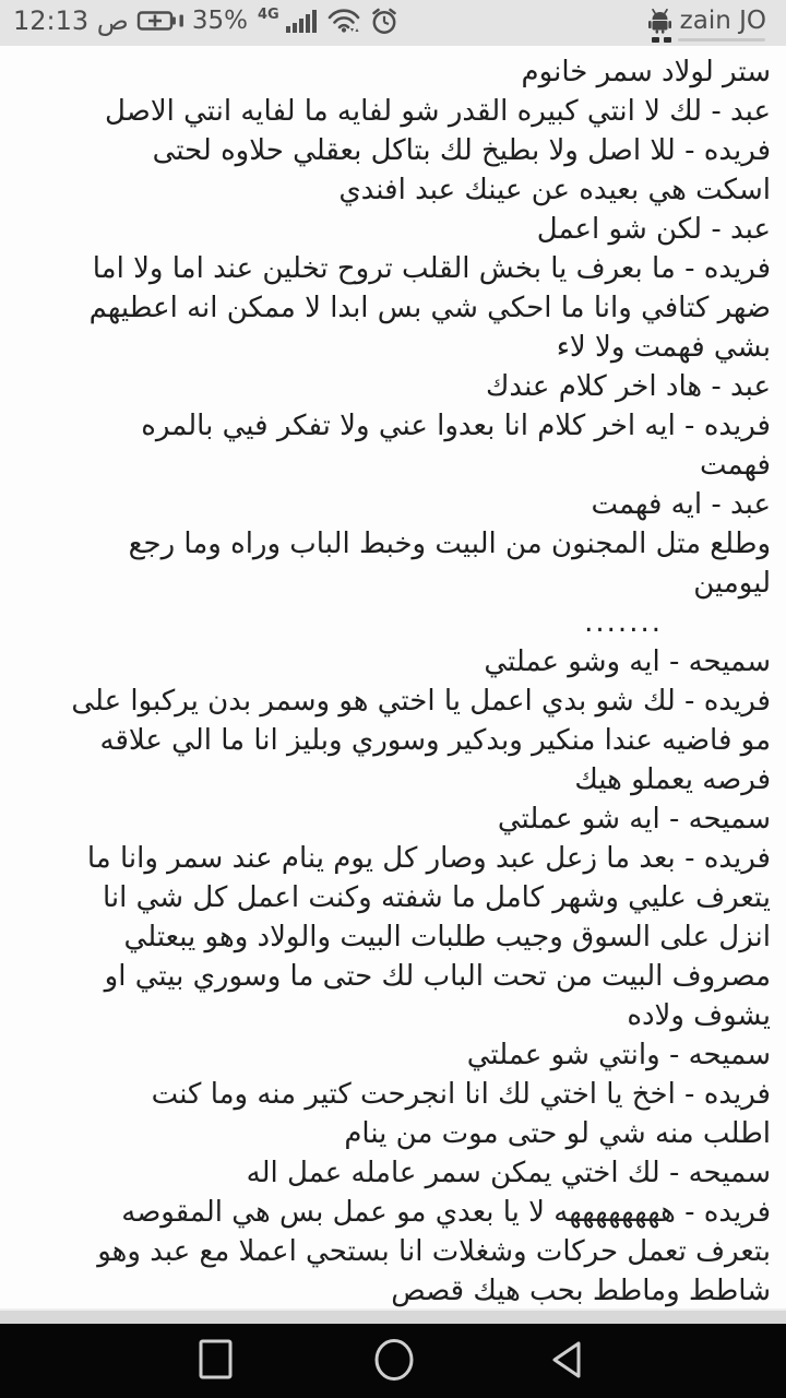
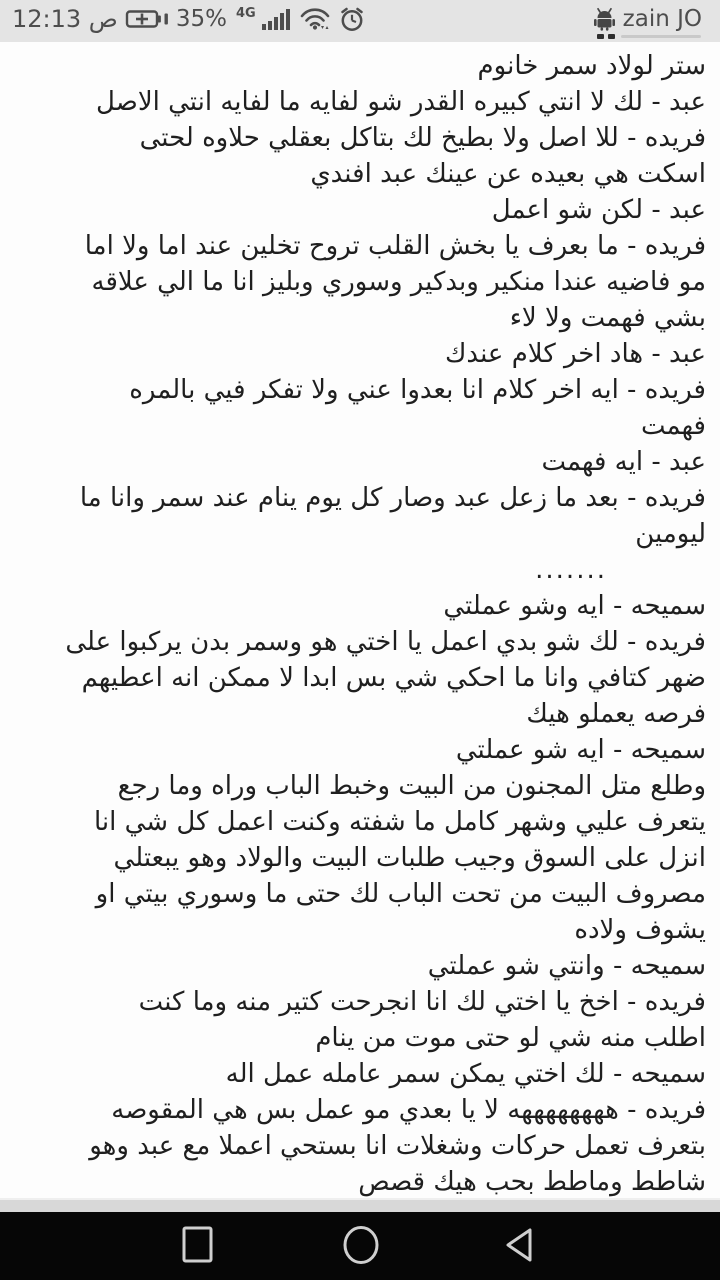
  ص 12:13
  35%
  4G
  zain JO
  ستر لولاد سمر خانوم
  عبد - لك لا انتي كبيره القدر شو لفايه ما لفايه انتي الاصل
  فريده - للا اصل ولا بطيخ لك بتاكل بعقلي حلاوه لحتى
  اسكت هي بعيده عن عينك عبد افندي
  عبد - لكن شو اعمل
  فريده - ما بعرف يا بخش القلب تروح تخلين عند اما ولا اما
- ضهر كتافي وانا ما احكي شي بس ابدا لا ممكن انه اعطيهم
+ مو فاضيه عندا منكير وبدكير وسوري وبليز انا ما الي علاقه
  بشي فهمت ولا لاء
  عبد - هاد اخر كلام عندك
  فريده - ايه اخر كلام انا بعدوا عني ولا تفكر فيي بالمره
  فهمت
  عبد - ايه فهمت
- وطلع متل المجنون من البيت وخبط الباب وراه وما رجع
+ فريده - بعد ما زعل عبد وصار كل يوم ينام عند سمر وانا ما
  ليومين
  .......
  سميحه - ايه وشو عملتي
  فريده - لك شو بدي اعمل يا اختي هو وسمر بدن يركبوا على
- مو فاضيه عندا منكير وبدكير وسوري وبليز انا ما الي علاقه
+ ضهر كتافي وانا ما احكي شي بس ابدا لا ممكن انه اعطيهم
  فرصه يعملو هيك
  سميحه - ايه شو عملتي
- فريده - بعد ما زعل عبد وصار كل يوم ينام عند سمر وانا ما
+ وطلع متل المجنون من البيت وخبط الباب وراه وما رجع
  يتعرف عليي وشهر كامل ما شفته وكنت اعمل كل شي انا
  انزل على السوق وجيب طلبات البيت والولاد وهو يبعتلي
  مصروف البيت من تحت الباب لك حتى ما وسوري بيتي او
  يشوف ولاده
  سميحه - وانتي شو عملتي
  فريده - اخخ يا اختي لك انا انجرحت كتير منه وما كنت
  اطلب منه شي لو حتى موت من ينام
  سميحه - لك اختي يمكن سمر عامله عمل اله
  فريده - ههههههههه لا يا بعدي مو عمل بس هي المقوصه
  بتعرف تعمل حركات وشغلات انا بستحي اعملا مع عبد وهو
  شاطط وماطط بحب هيك قصص
